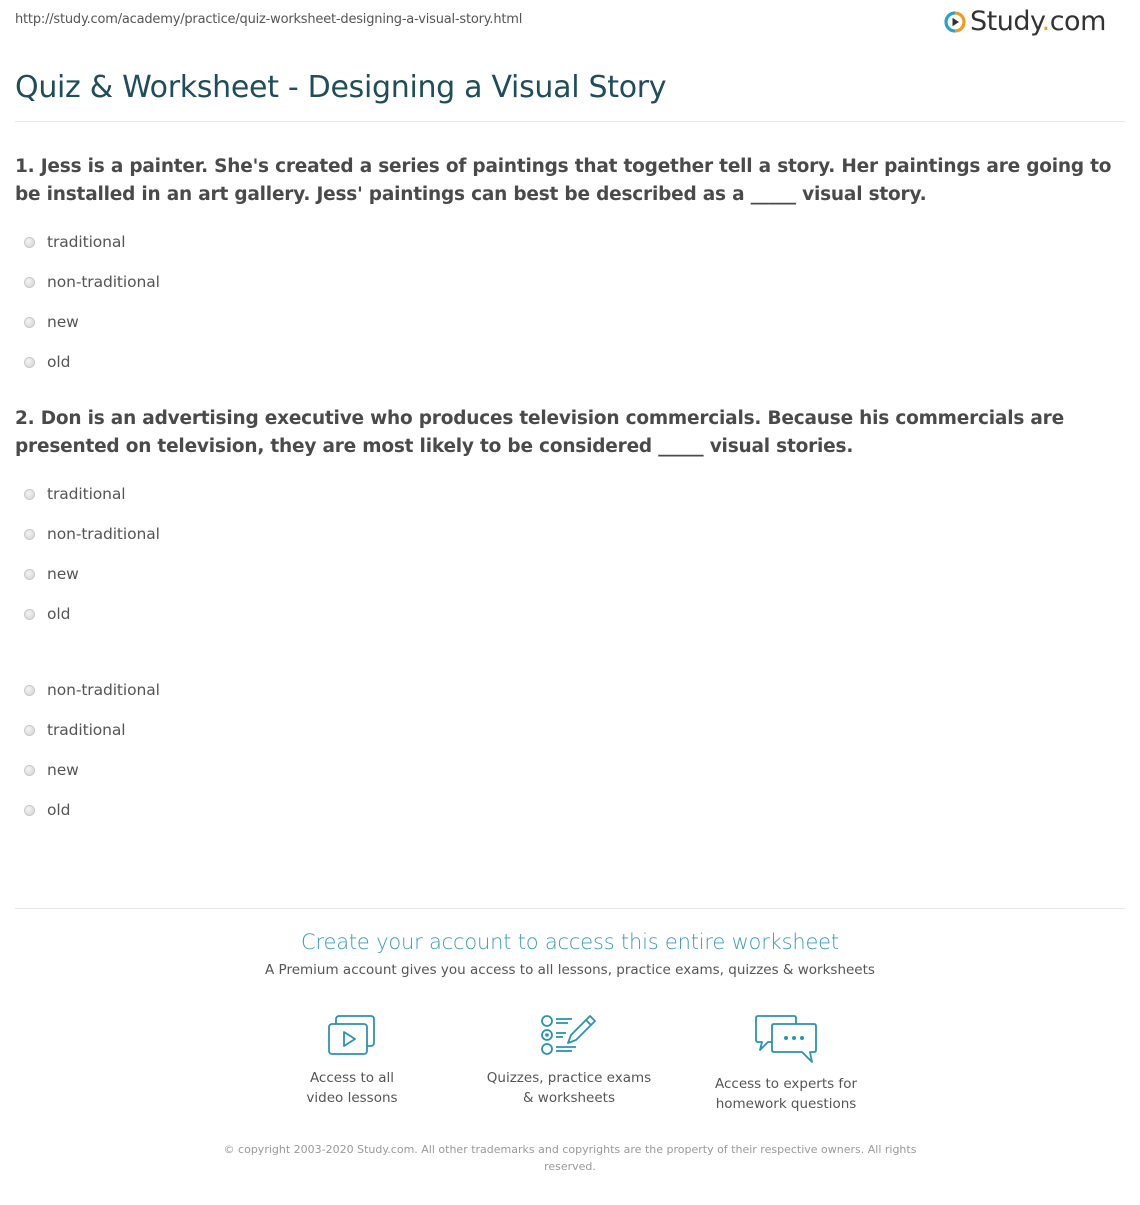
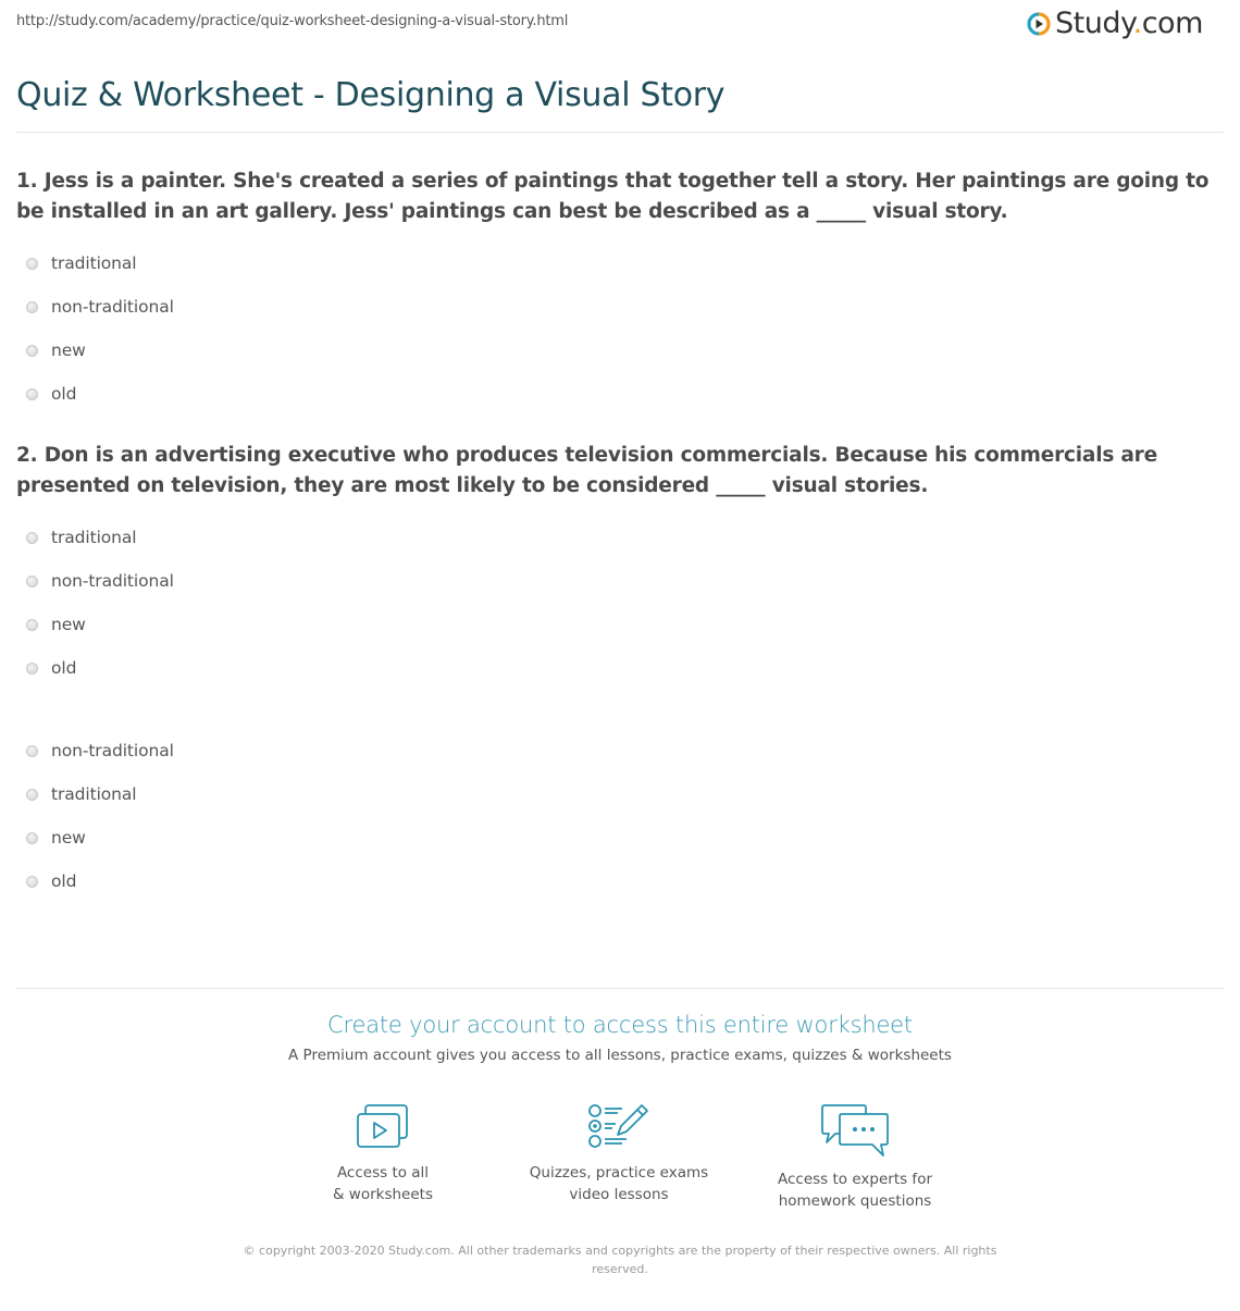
  http://study.com/academy/practice/quiz-worksheet-designing-a-visual-story.html
  Study.com
  Quiz & Worksheet - Designing a Visual Story
  1. Jess is a painter. She's created a series of paintings that together tell a story. Her paintings are going to be installed in an art gallery. Jess' paintings can best be described as a _____ visual story.
  traditional
  non-traditional
  new
  old
  2. Don is an advertising executive who produces television commercials. Because his commercials are presented on television, they are most likely to be considered _____ visual stories.
  traditional
  non-traditional
  new
  old
  non-traditional
  traditional
  new
  old
  Create your account to access this entire worksheet
  A Premium account gives you access to all lessons, practice exams, quizzes & worksheets
  Access to all
- video lessons
+ & worksheets
  Quizzes, practice exams
- & worksheets
+ video lessons
  Access to experts for
  homework questions
  © copyright 2003-2020 Study.com. All other trademarks and copyrights are the property of their respective owners. All rights reserved.
